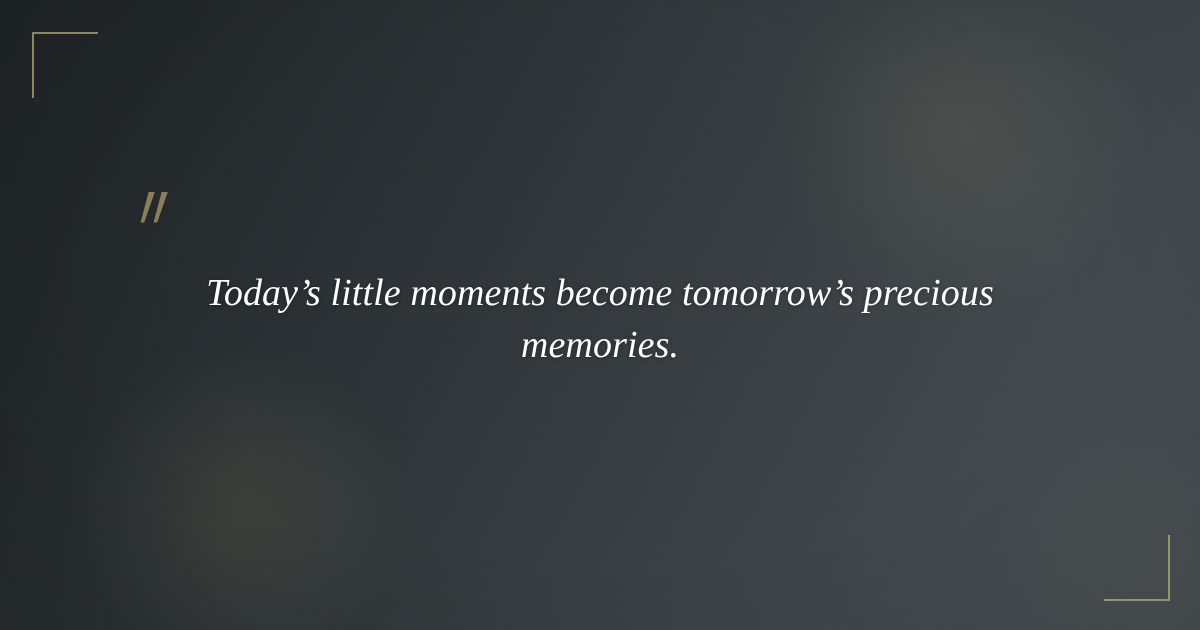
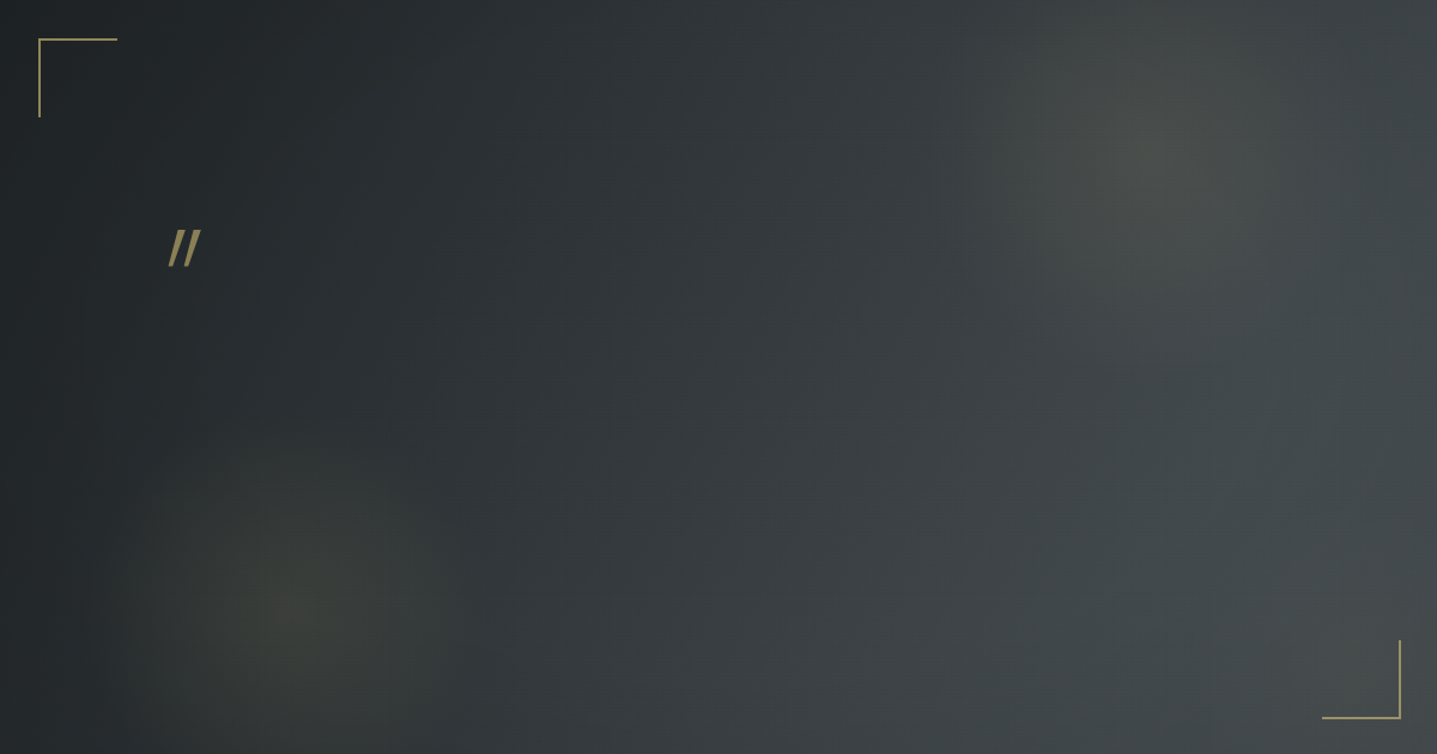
- Today’s little moments become tomorrow’s precious memories.
